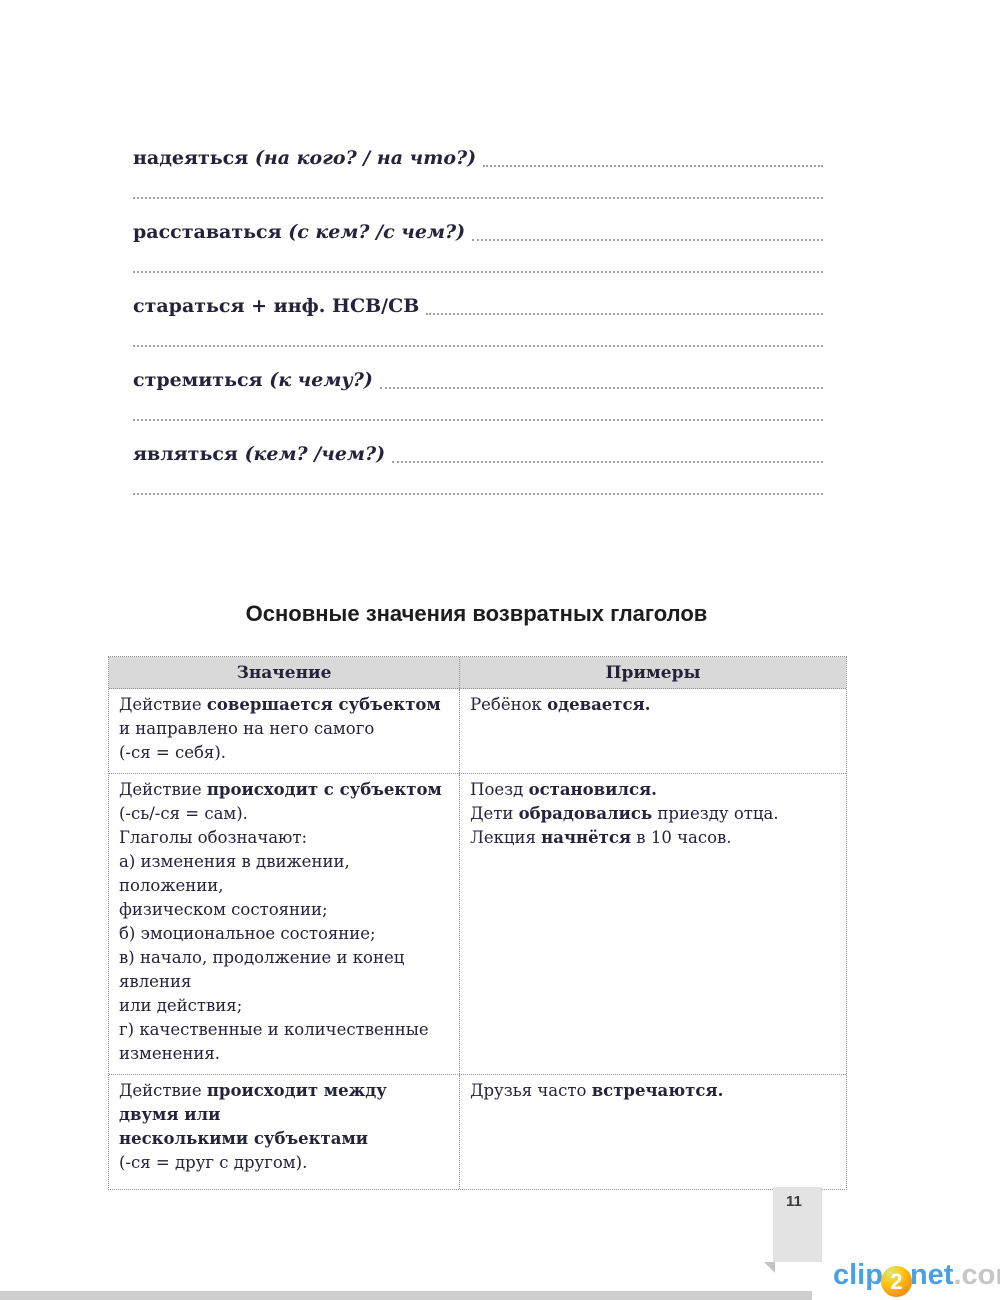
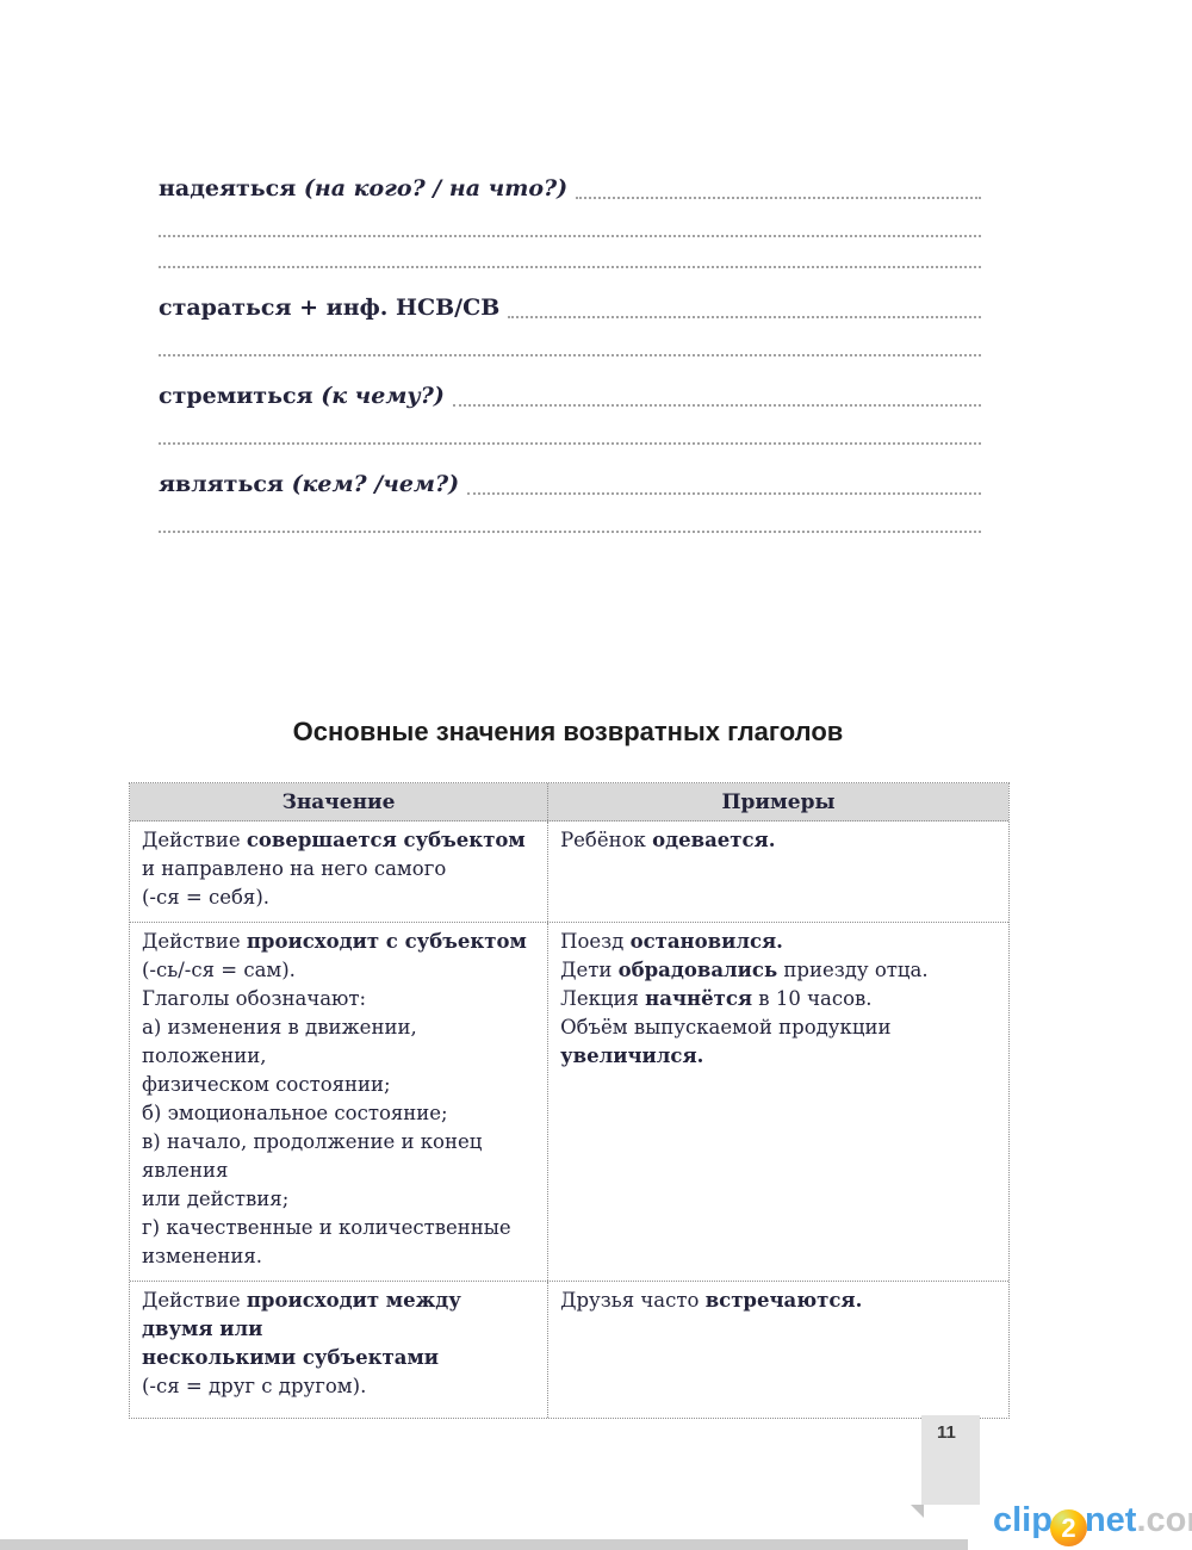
  надеяться (на кого? / на что?)
- расставаться (с кем? /с чем?)
  стараться + инф. НСВ/СВ
  стремиться (к чему?)
  являться (кем? /чем?)
  Основные значения возвратных глаголов
  Значение
  Примеры
  Действие совершается субъектом
  и направлено на него самого
  (-ся = себя).
  Ребёнок одевается.
  Действие происходит с субъектом
  (-сь/-ся = сам).
  Глаголы обозначают:
  а) изменения в движении, положении,
  физическом состоянии;
  б) эмоциональное состояние;
  в) начало, продолжение и конец явления
  или действия;
  г) качественные и количественные
  изменения.
  Поезд остановился.
  Дети обрадовались приезду отца.
  Лекция начнётся в 10 часов.
+ Объём выпускаемой продукции
+ увеличился.
  Действие происходит между двумя или
  несколькими субъектами
  (-ся = друг с другом).
  Друзья часто встречаются.
  11
  clip 2 net.co
